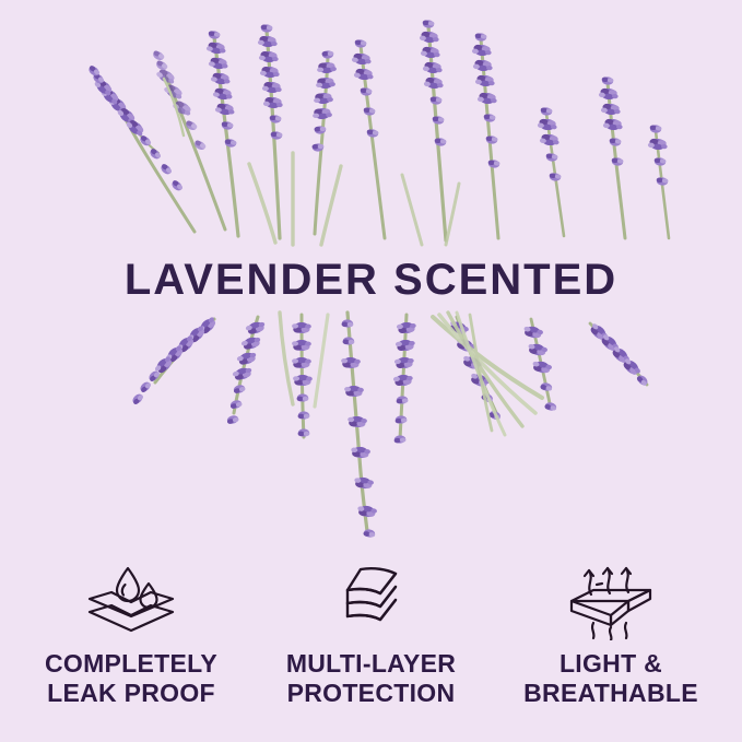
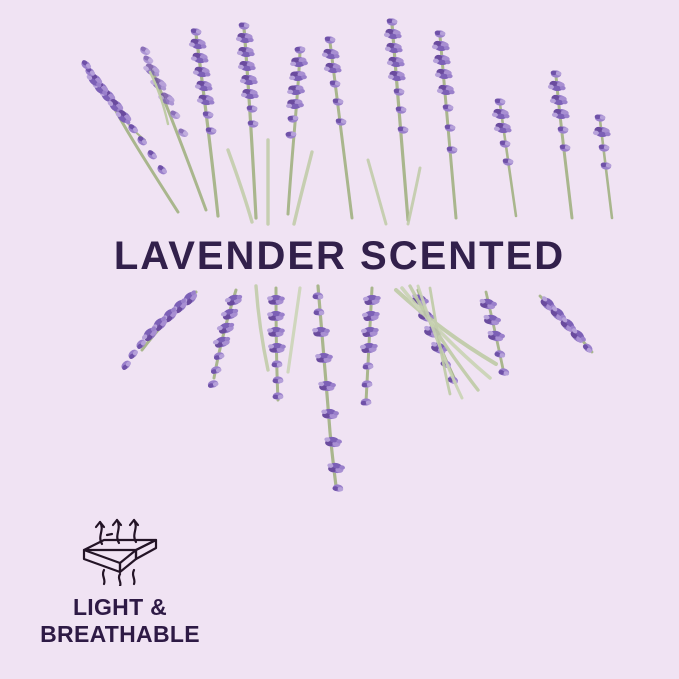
  LAVENDER SCENTED
- COMPLETELY
- LEAK PROOF
- MULTI-LAYER
- PROTECTION
  LIGHT &
  BREATHABLE
